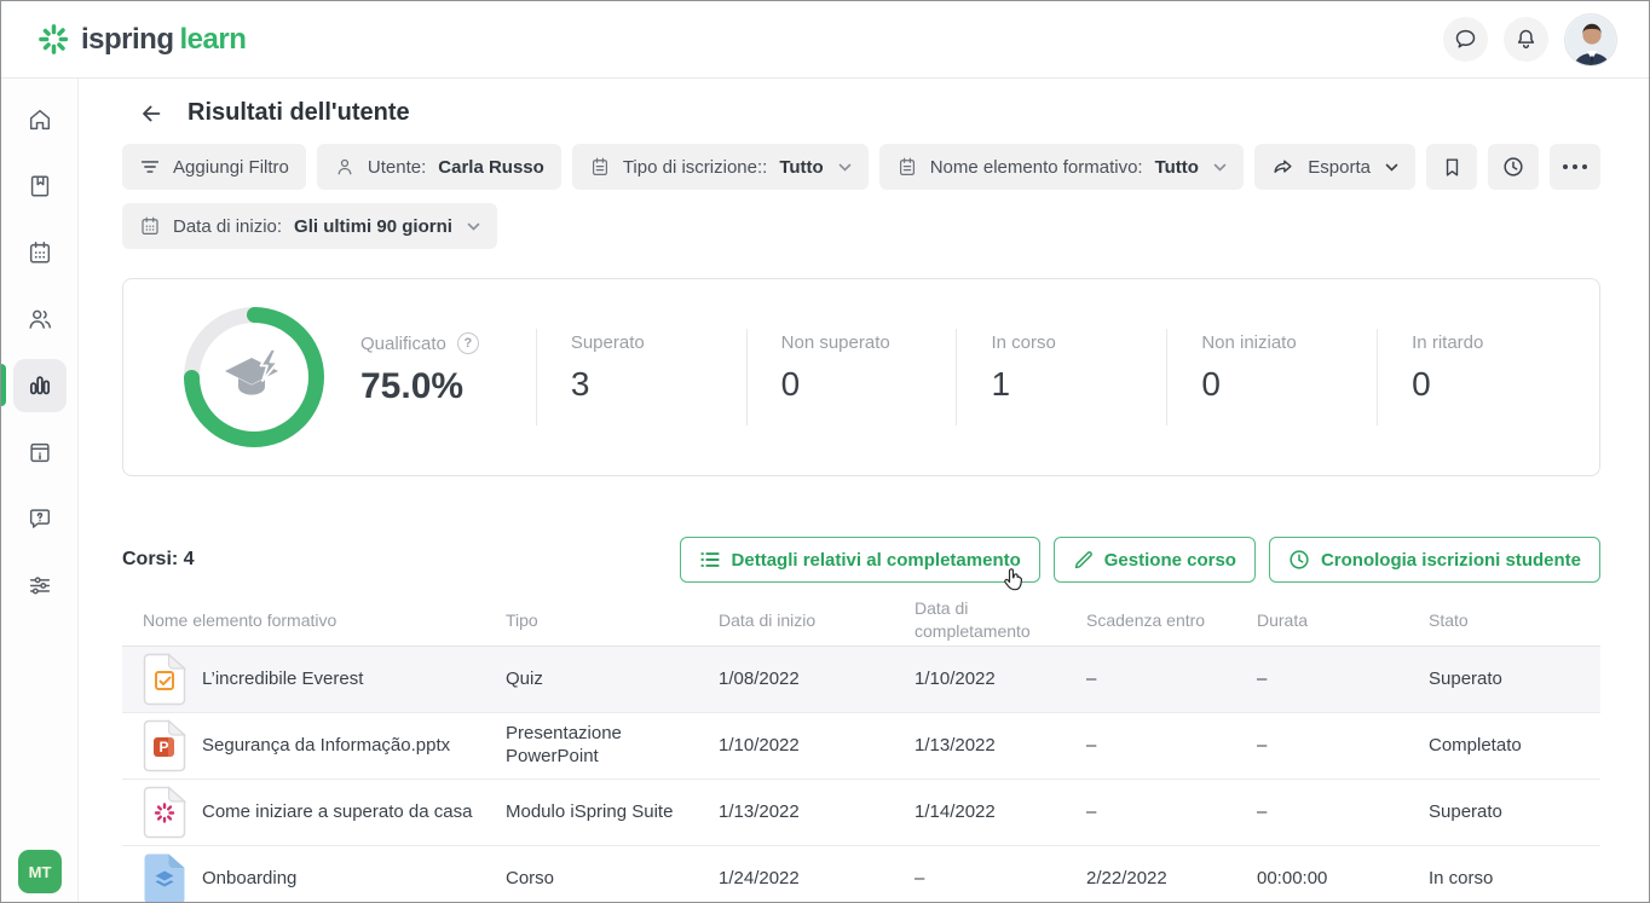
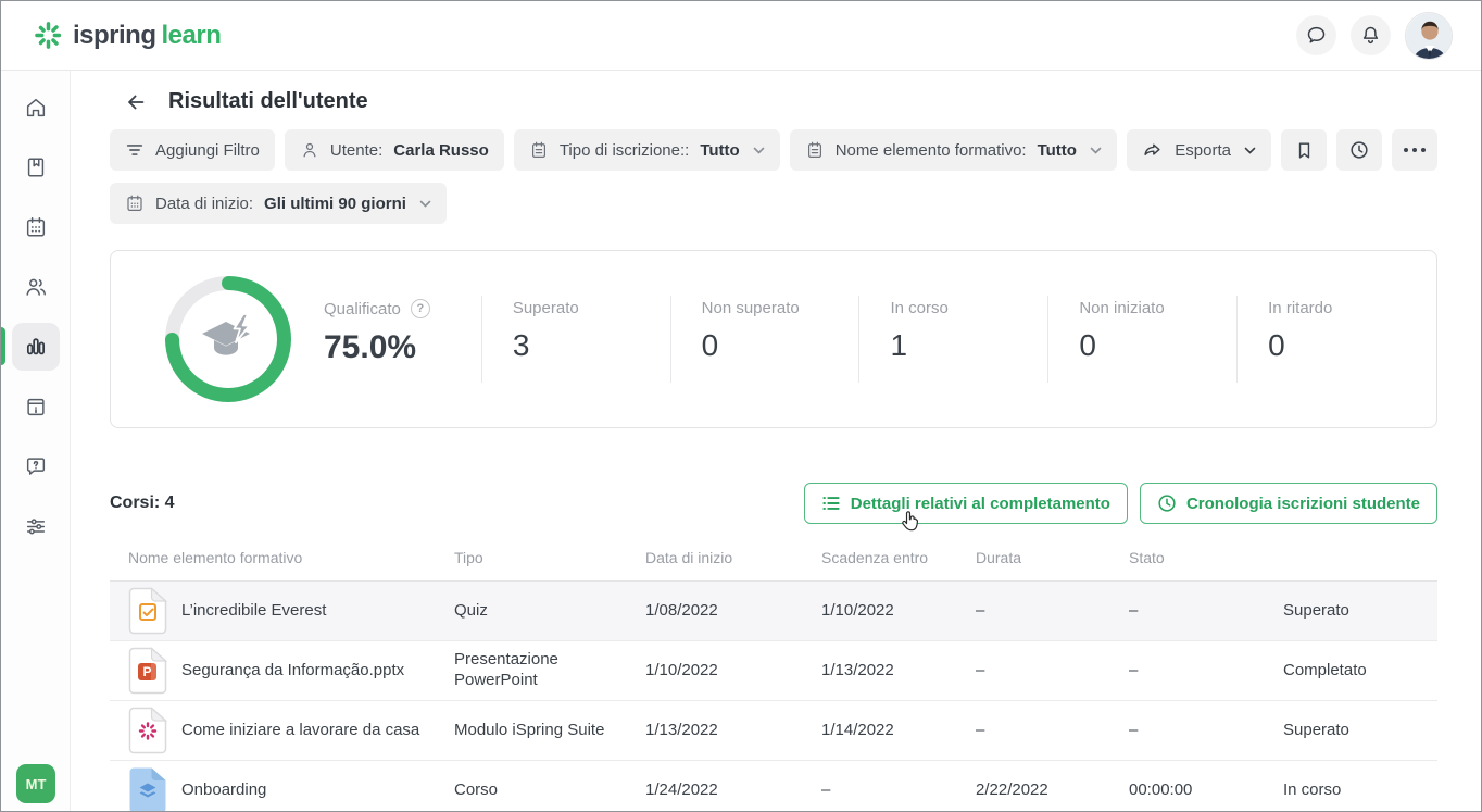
  ispring learn
  MT
  Risultati dell'utente
  Aggiungi Filtro
  Utente:
  Carla Russo
  Tipo di iscrizione::
  Tutto
  Nome elemento formativo:
  Tutto
  Esporta
  Data di inizio:
  Gli ultimi 90 giorni
  Qualificato
  ?
  75.0%
  Superato
  3
  Non superato
  0
  In corso
  1
  Non iniziato
  0
  In ritardo
  0
  Corsi: 4
  Dettagli relativi al completamento
- Gestione corso
  Cronologia iscrizioni studente
  Nome elemento formativo
  Tipo
  Data di inizio
- Data di completamento
  Scadenza entro
  Durata
  Stato
  L’incredibile Everest
  Quiz
  1/08/2022
  1/10/2022
  –
  –
  Superato
  P
  Segurança da Informação.pptx
  Presentazione PowerPoint
  1/10/2022
  1/13/2022
  –
  –
  Completato
- Come iniziare a superato da casa
+ Come iniziare a lavorare da casa
  Modulo iSpring Suite
  1/13/2022
  1/14/2022
  –
  –
  Superato
  Onboarding
  Corso
  1/24/2022
  –
  2/22/2022
  00:00:00
  In corso
